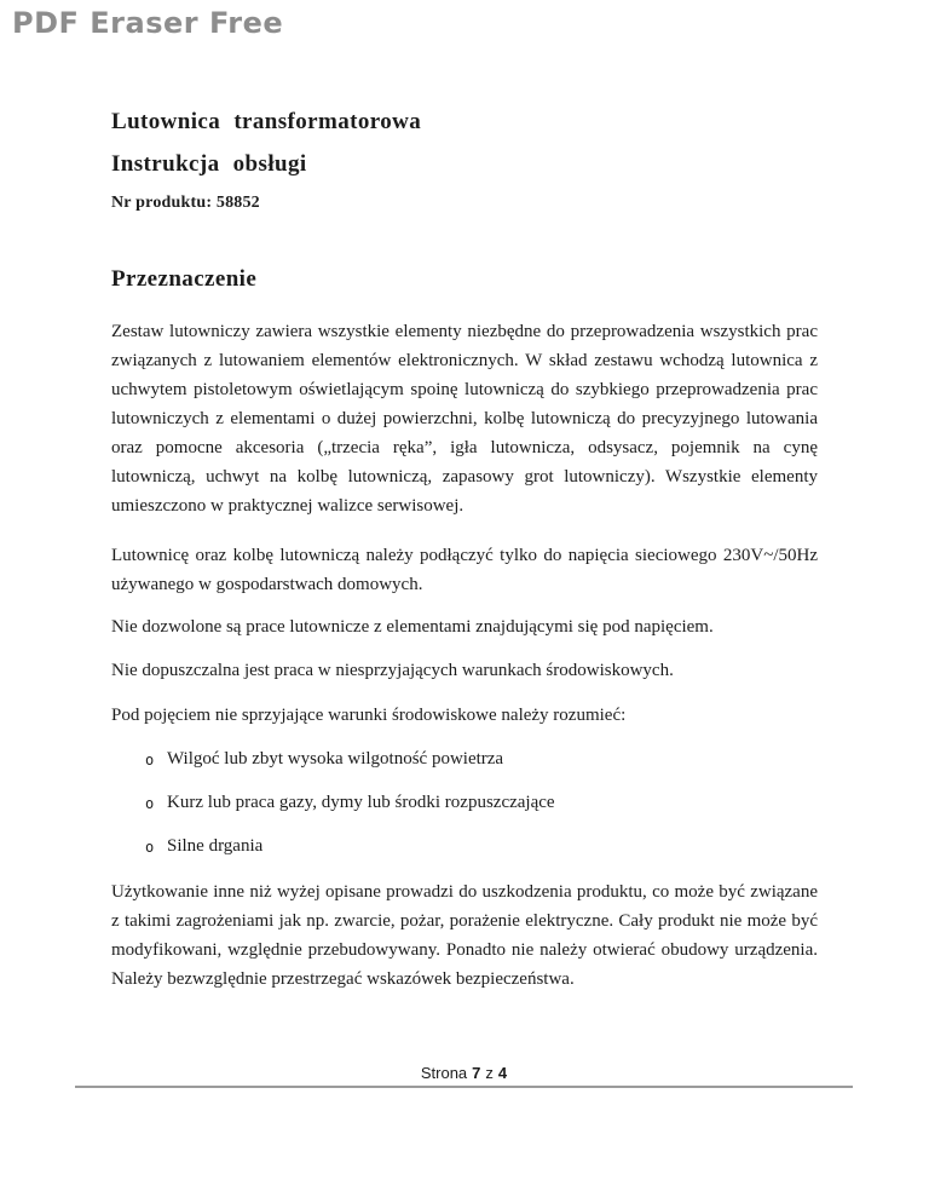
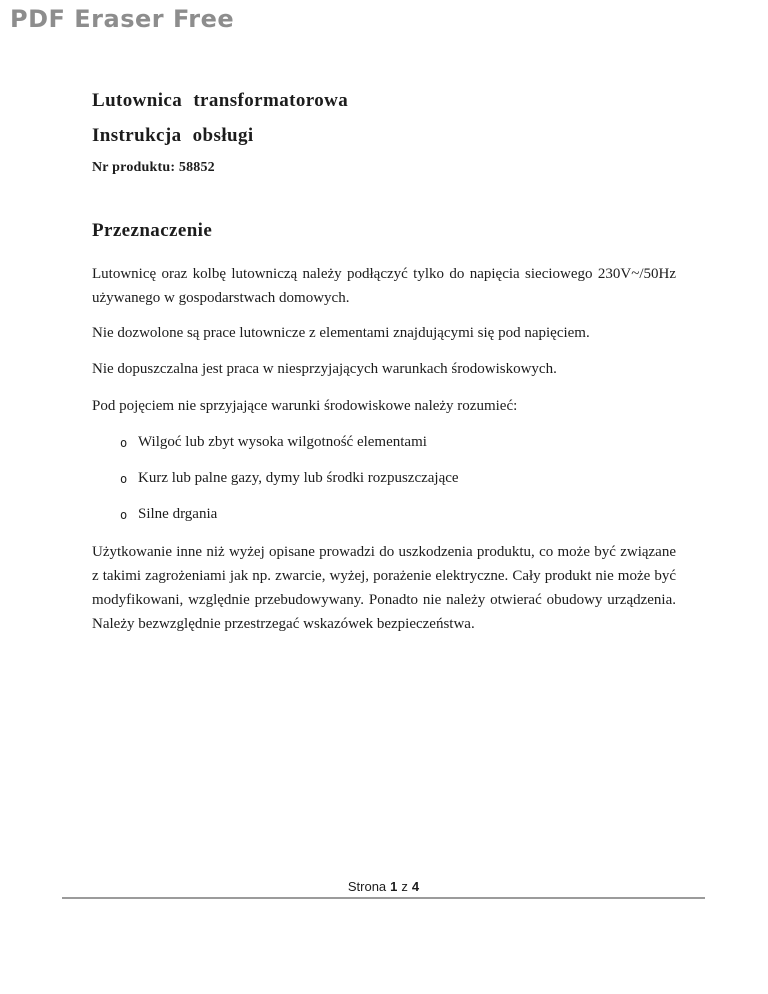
  PDF Eraser Free
  Lutownica transformatorowa
  Instrukcja obsługi
  Nr produktu: 58852
  Przeznaczenie
- Zestaw lutowniczy zawiera wszystkie elementy niezbędne do przeprowadzenia wszystkich prac związanych z lutowaniem elementów elektronicznych. W skład zestawu wchodzą lutownica z uchwytem pistoletowym oświetlającym spoinę lutowniczą do szybkiego przeprowadzenia prac lutowniczych z elementami o dużej powierzchni, kolbę lutowniczą do precyzyjnego lutowania oraz pomocne akcesoria („trzecia ręka”, igła lutownicza, odsysacz, pojemnik na cynę lutowniczą, uchwyt na kolbę lutowniczą, zapasowy grot lutowniczy). Wszystkie elementy umieszczono w praktycznej walizce serwisowej.
  Lutownicę oraz kolbę lutowniczą należy podłączyć tylko do napięcia sieciowego 230V~/50Hz używanego w gospodarstwach domowych.
  Nie dozwolone są prace lutownicze z elementami znajdującymi się pod napięciem.
  Nie dopuszczalna jest praca w niesprzyjających warunkach środowiskowych.
  Pod pojęciem nie sprzyjające warunki środowiskowe należy rozumieć:
  o
- Wilgoć lub zbyt wysoka wilgotność powietrza
+ Wilgoć lub zbyt wysoka wilgotność elementami
  o
- Kurz lub praca gazy, dymy lub środki rozpuszczające
+ Kurz lub palne gazy, dymy lub środki rozpuszczające
  o
  Silne drgania
- Użytkowanie inne niż wyżej opisane prowadzi do uszkodzenia produktu, co może być związane z takimi zagrożeniami jak np. zwarcie, pożar, porażenie elektryczne. Cały produkt nie może być modyfikowani, względnie przebudowywany. Ponadto nie należy otwierać obudowy urządzenia. Należy bezwzględnie przestrzegać wskazówek bezpieczeństwa.
+ Użytkowanie inne niż wyżej opisane prowadzi do uszkodzenia produktu, co może być związane z takimi zagrożeniami jak np. zwarcie, wyżej, porażenie elektryczne. Cały produkt nie może być modyfikowani, względnie przebudowywany. Ponadto nie należy otwierać obudowy urządzenia. Należy bezwzględnie przestrzegać wskazówek bezpieczeństwa.
- Strona 7 z 4
+ Strona 1 z 4
